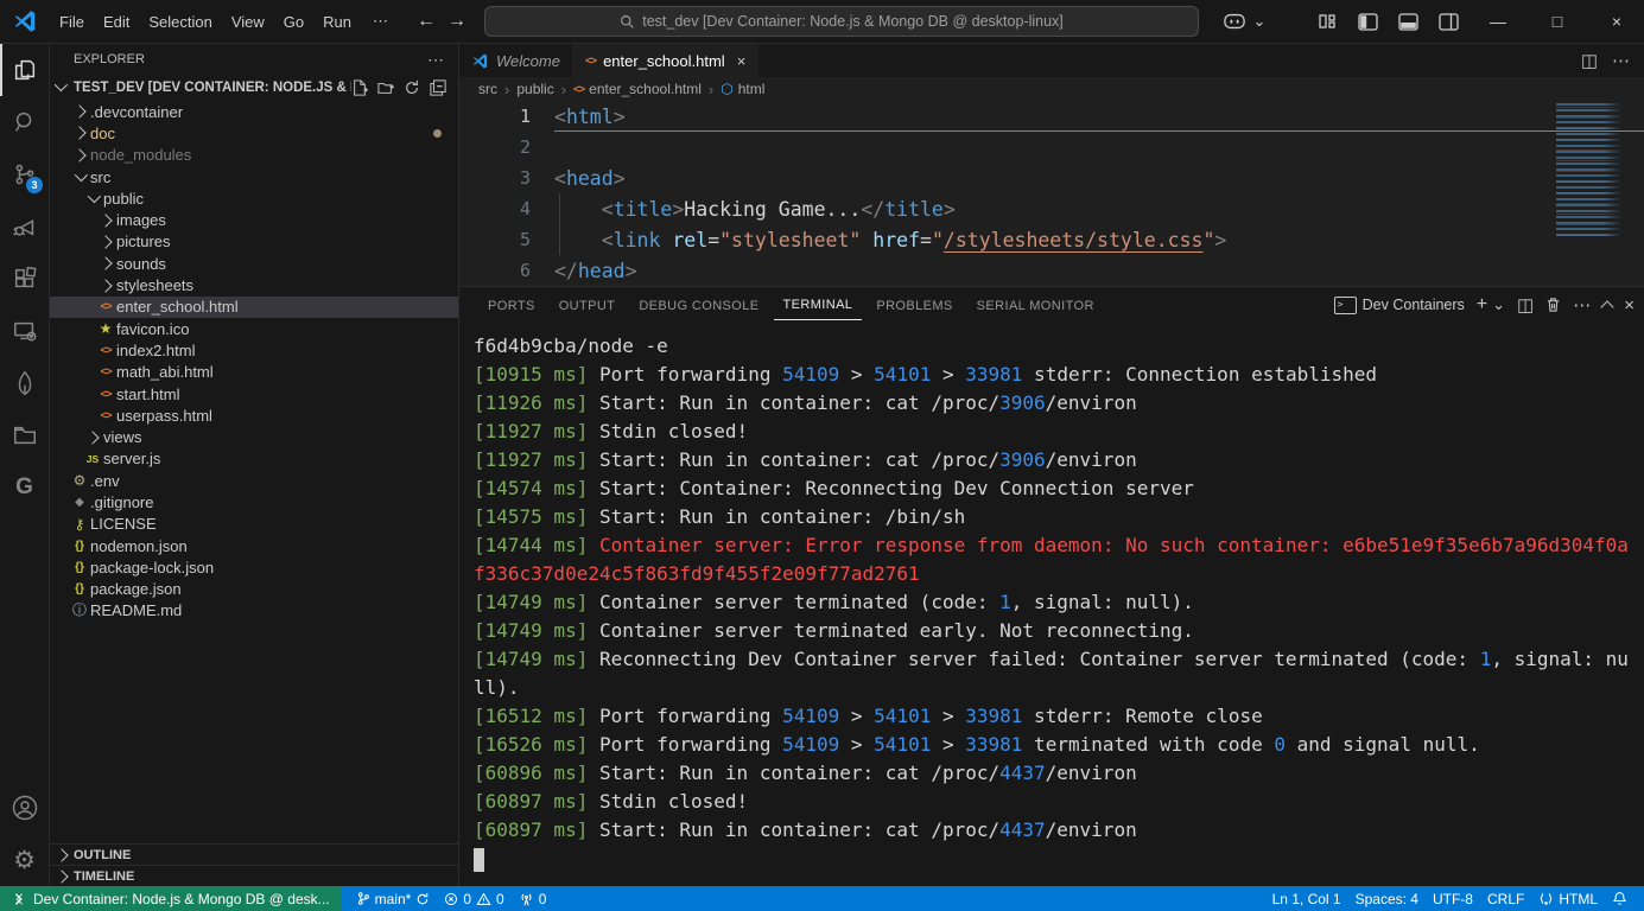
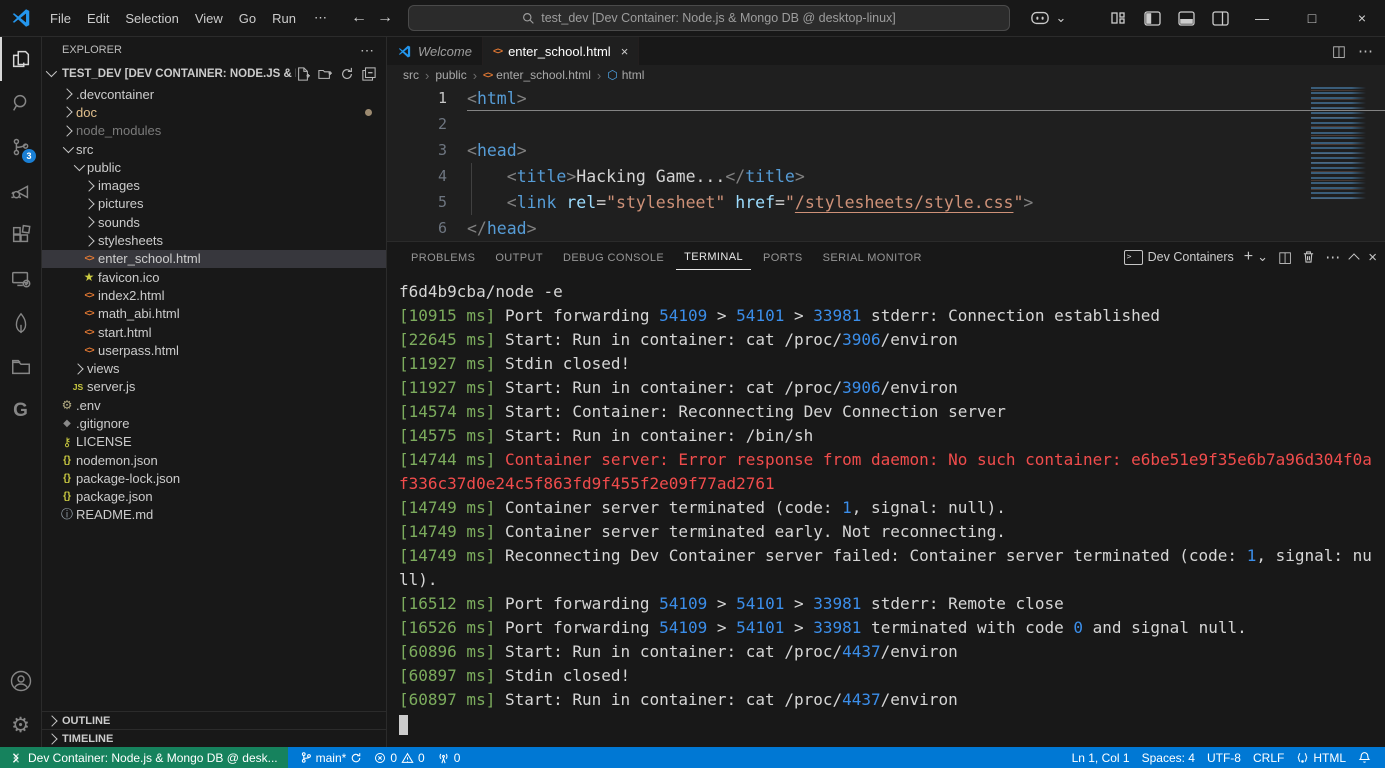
  File
  Edit
  Selection
  View
  Go
  Run
  ⋯
  ←
  →
  test_dev [Dev Container: Node.js & Mongo DB @ desktop-linux]
  ⌄
  —
  □
  ×
  3
  G
  ⚙
  EXPLORER
  ⋯
  TEST_DEV [DEV CONTAINER: NODE.JS &
  .devcontainer
  doc
  node_modules
  src
  public
  images
  pictures
  sounds
  stylesheets
  <>
  enter_school.html
  ★
  favicon.ico
  <>
  index2.html
  <>
  math_abi.html
  <>
  start.html
  <>
  userpass.html
  views
  JS
  server.js
  ⚙
  .env
  ◆
  .gitignore
  ⚷
  LICENSE
  {}
  nodemon.json
  {}
  package-lock.json
  {}
  package.json
  ⓘ
  README.md
  OUTLINE
  TIMELINE
  Welcome
  <>
  enter_school.html
  ×
  ◫
  ⋯
  src
  ›
  public
  ›
  <>
  enter_school.html
  ›
  ⬡
  html
  1
  <
  html
  >
  2
  3
  <
  head
  >
  4
  <
  title
  >
  Hacking Game...
  </
  title
  >
  5
  <
  link
  rel
  =
  "stylesheet"
  href
  =
  "
  /stylesheets/style.css
  "
  >
  6
  </
  head
  >
- PORTS
+ PROBLEMS
  OUTPUT
  DEBUG CONSOLE
  TERMINAL
- PROBLEMS
+ PORTS
  SERIAL MONITOR
  >
  Dev Containers
  +
  ⌄
  ◫
  ⋯
  ×
  f6d4b9cba/node -e
  [10915 ms] Port forwarding 54109 > 54101 > 33981 stderr: Connection established
- [11926 ms] Start: Run in container: cat /proc/3906/environ
+ [22645 ms] Start: Run in container: cat /proc/3906/environ
  [11927 ms] Stdin closed!
  [11927 ms] Start: Run in container: cat /proc/3906/environ
  [14574 ms] Start: Container: Reconnecting Dev Connection server
  [14575 ms] Start: Run in container: /bin/sh
  [14744 ms] Container server: Error response from daemon: No such container: e6be51e9f35e6b7a96d304f0af336c37d0e24c5f863fd9f455f2e09f77ad2761
  [14749 ms] Container server terminated (code: 1, signal: null).
  [14749 ms] Container server terminated early. Not reconnecting.
  [14749 ms] Reconnecting Dev Container server failed: Container server terminated (code: 1, signal: null).
  [16512 ms] Port forwarding 54109 > 54101 > 33981 stderr: Remote close
  [16526 ms] Port forwarding 54109 > 54101 > 33981 terminated with code 0 and signal null.
  [60896 ms] Start: Run in container: cat /proc/4437/environ
  [60897 ms] Stdin closed!
  [60897 ms] Start: Run in container: cat /proc/4437/environ
  Dev Container: Node.js & Mongo DB @ desk...
  main*
  0
  0
  0
  Ln 1, Col 1
  Spaces: 4
  UTF-8
  CRLF
  HTML
